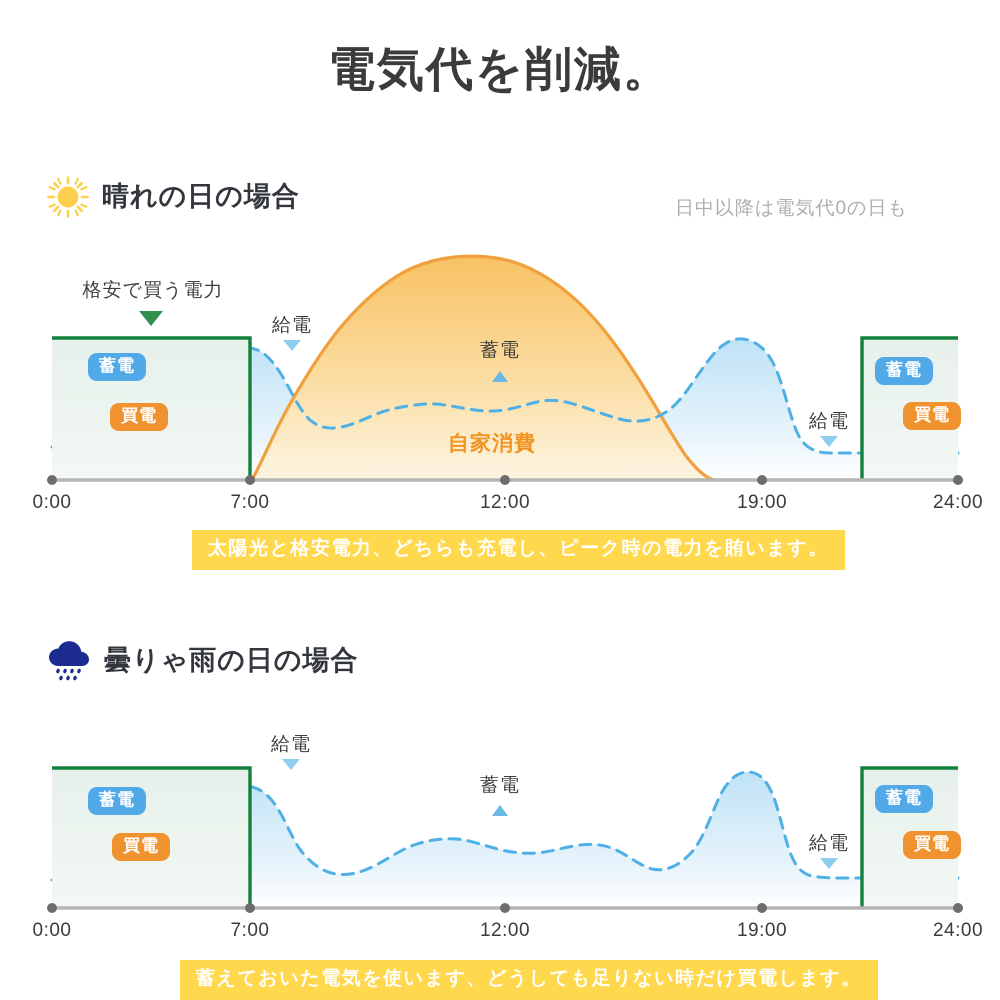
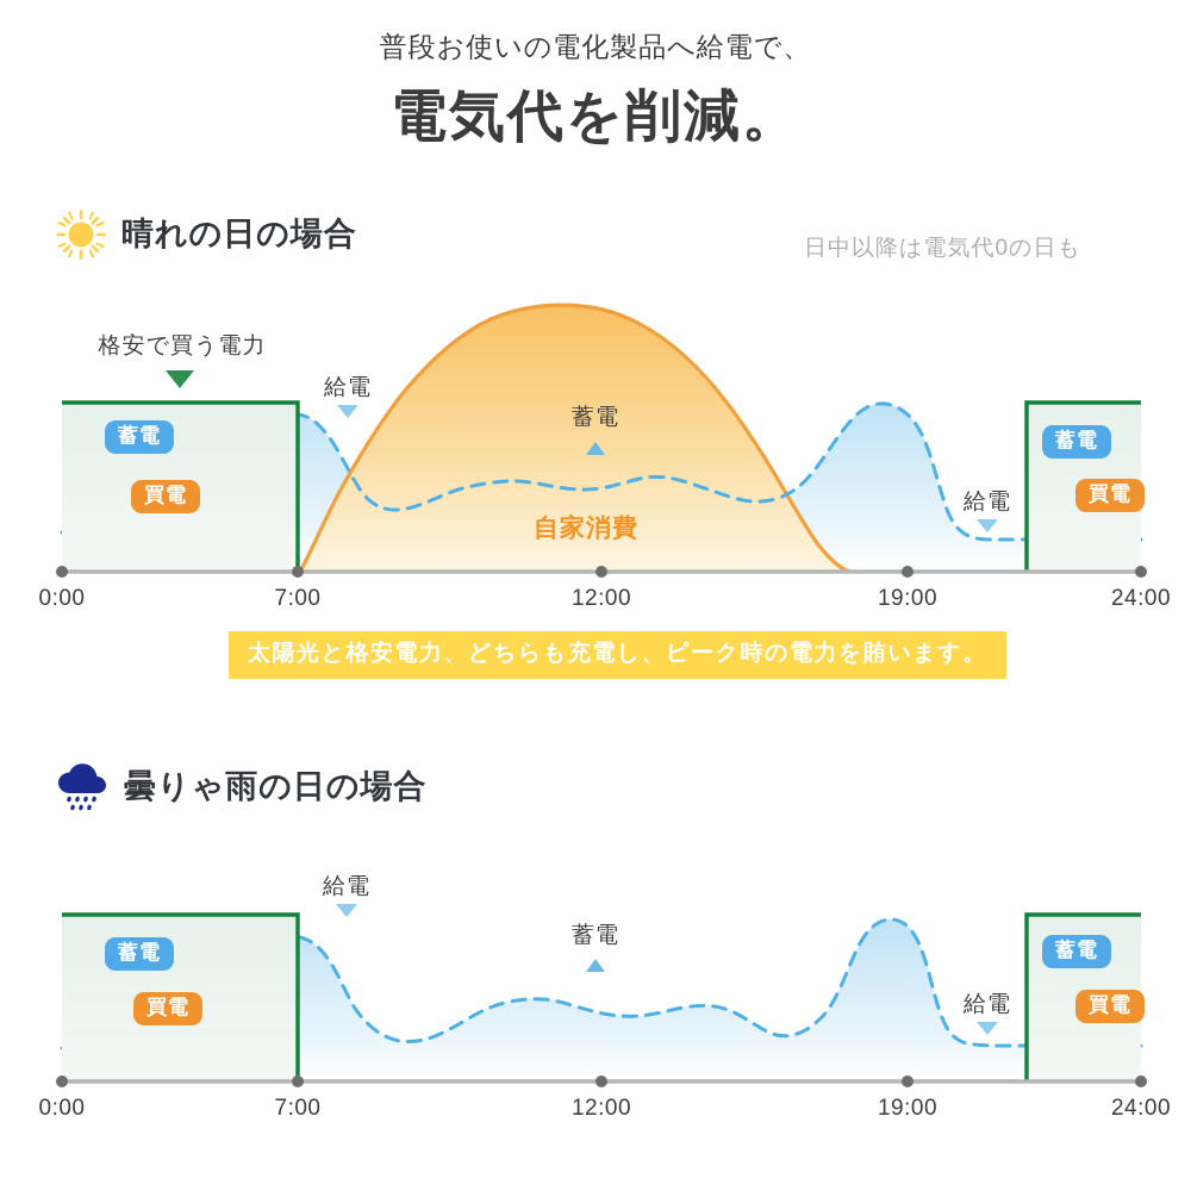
+ 普段お使いの電化製品へ給電で、
  電気代を削減。
  晴れの日の場合
  日中以降は電気代0の日も
  格安で買う電力
  蓄電
  買電
  給電
  蓄電
  自家消費
  給電
  蓄電
  買電
  0:00
  7:00
  12:00
  19:00
  24:00
  太陽光と格安電力、どちらも充電し、ピーク時の電力を賄います。
  曇りゃ雨の日の場合
  蓄電
  買電
  給電
  蓄電
  給電
  蓄電
  買電
  0:00
  7:00
  12:00
  19:00
  24:00
- 蓄えておいた電気を使います、どうしても足りない時だけ買電します。
